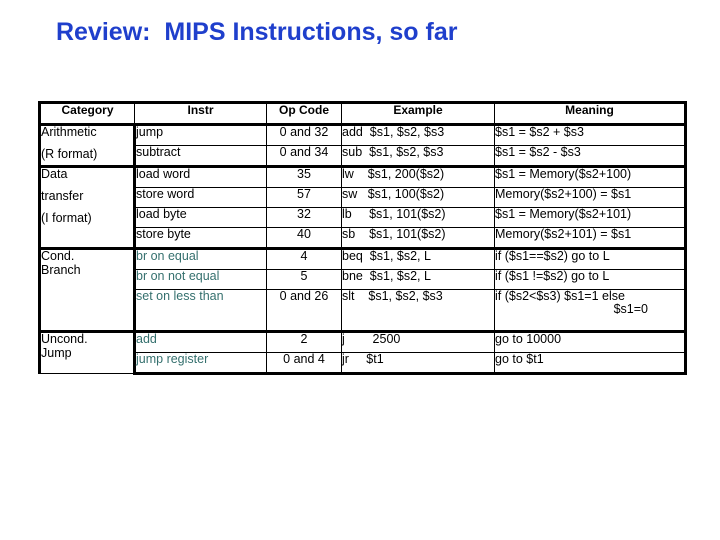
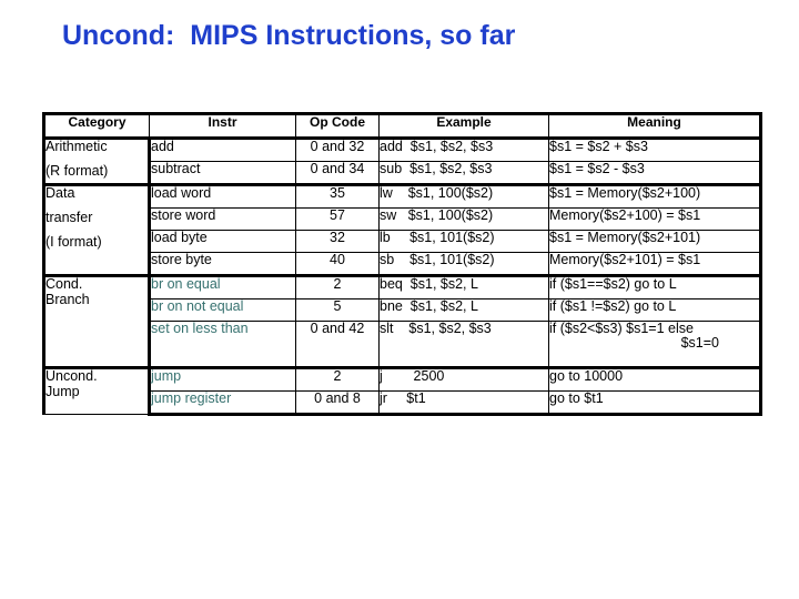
- Review: MIPS Instructions, so far
+ Uncond: MIPS Instructions, so far
  Category	Instr	Op Code	Example	Meaning
- Arithmetic (R format)	jump	0 and 32	add $s1, $s2, $s3	$s1 = $s2 + $s3
+ Arithmetic (R format)	add	0 and 32	add $s1, $s2, $s3	$s1 = $s2 + $s3
  subtract	0 and 34	sub $s1, $s2, $s3	$s1 = $s2 - $s3
- Data transfer (I format)	load word	35	lw $s1, 200($s2)	$s1 = Memory($s2+100)
+ Data transfer (I format)	load word	35	lw $s1, 100($s2)	$s1 = Memory($s2+100)
  store word	57	sw $s1, 100($s2)	Memory($s2+100) = $s1
  load byte	32	lb $s1, 101($s2)	$s1 = Memory($s2+101)
  store byte	40	sb $s1, 101($s2)	Memory($s2+101) = $s1
- Cond. Branch	br on equal	4	beq $s1, $s2, L	if ($s1==$s2) go to L
+ Cond. Branch	br on equal	2	beq $s1, $s2, L	if ($s1==$s2) go to L
  br on not equal	5	bne $s1, $s2, L	if ($s1 !=$s2) go to L
- set on less than	0 and 26	slt $s1, $s2, $s3	if ($s2<$s3) $s1=1 else $s1=0
+ set on less than	0 and 42	slt $s1, $s2, $s3	if ($s2<$s3) $s1=1 else $s1=0
- Uncond. Jump	add	2	j 2500	go to 10000
+ Uncond. Jump	jump	2	j 2500	go to 10000
- jump register	0 and 4	jr $t1	go to $t1
+ jump register	0 and 8	jr $t1	go to $t1
